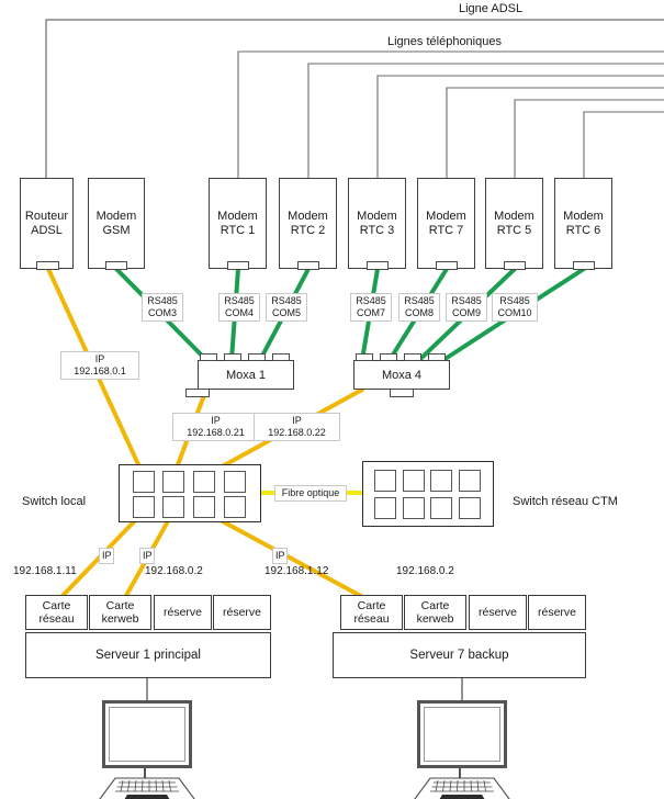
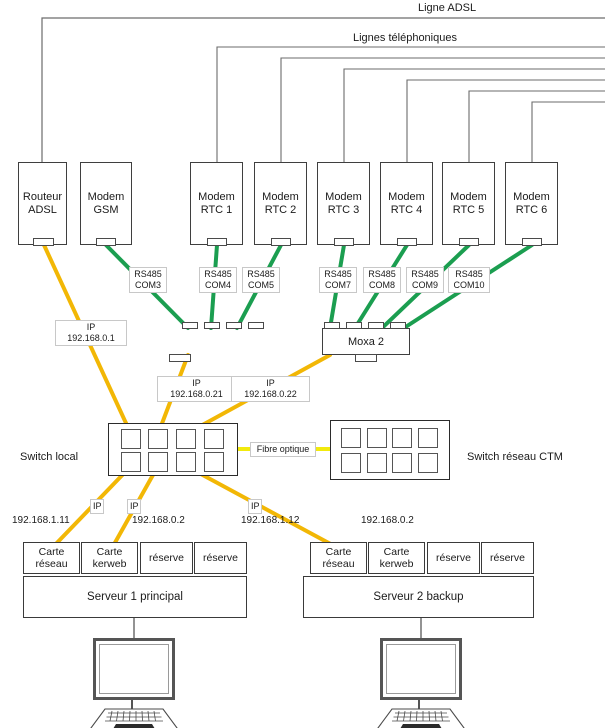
  Ligne ADSL
  Lignes téléphoniques
  Routeur
  ADSL
  Modem
  GSM
  Modem
  RTC 1
  Modem
  RTC 2
  Modem
  RTC 3
  Modem
- RTC 7
+ RTC 4
  Modem
  RTC 5
  Modem
  RTC 6
  RS485
  COM3
  RS485
  COM4
  RS485
  COM5
  RS485
  COM7
  RS485
  COM8
  RS485
  COM9
  RS485
  COM10
- Moxa 1
- Moxa 4
+ Moxa 2
  IP
  192.168.0.1
  IP
  192.168.0.21
  IP
  192.168.0.22
  Switch local
  Switch réseau CTM
  Fibre optique
  192.168.1.11
  IP
  192.168.0.2
  IP
  192.168.1.12
  IP
  192.168.0.2
  Carte
  réseau
  Carte
  kerweb
  réserve
  réserve
  Serveur 1 principal
  Carte
  réseau
  Carte
  kerweb
  réserve
  réserve
- Serveur 7 backup
+ Serveur 2 backup
